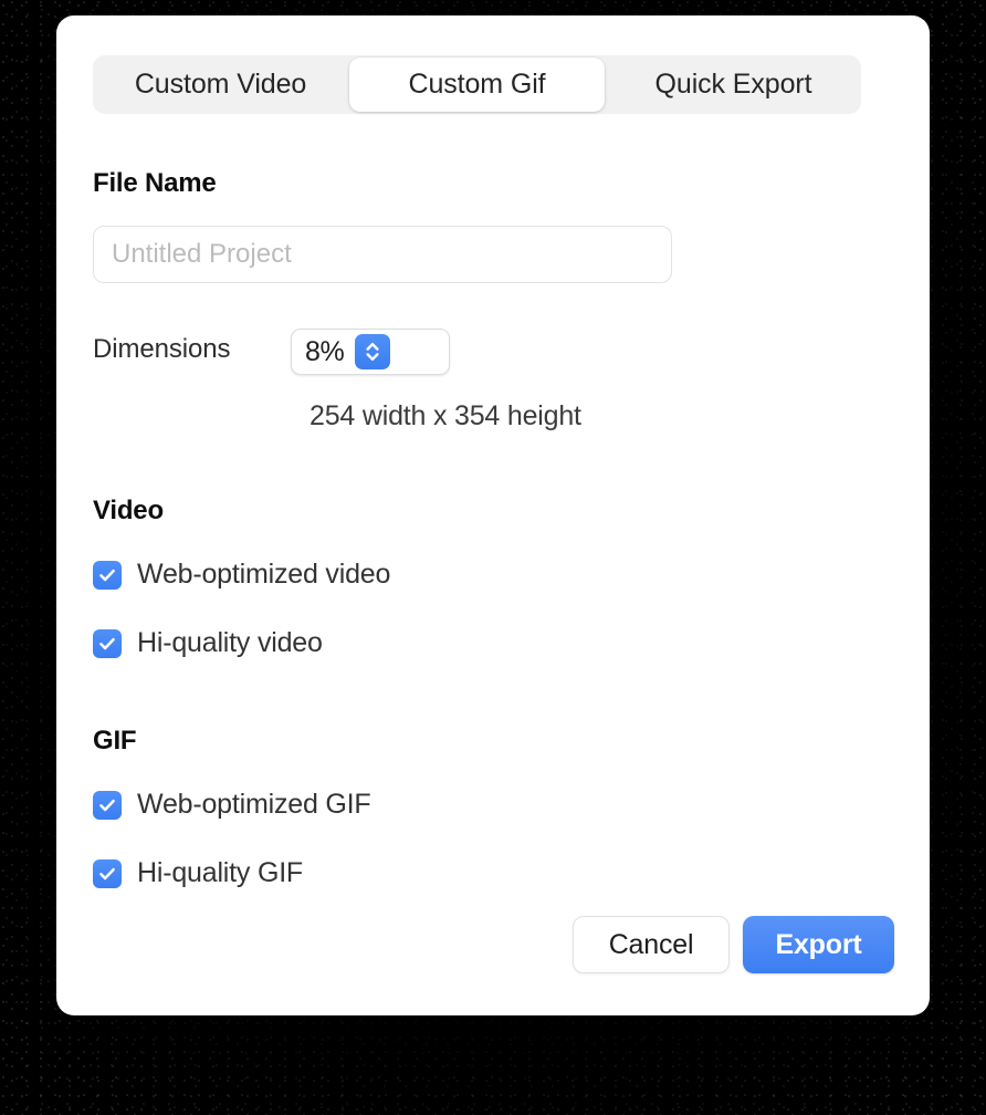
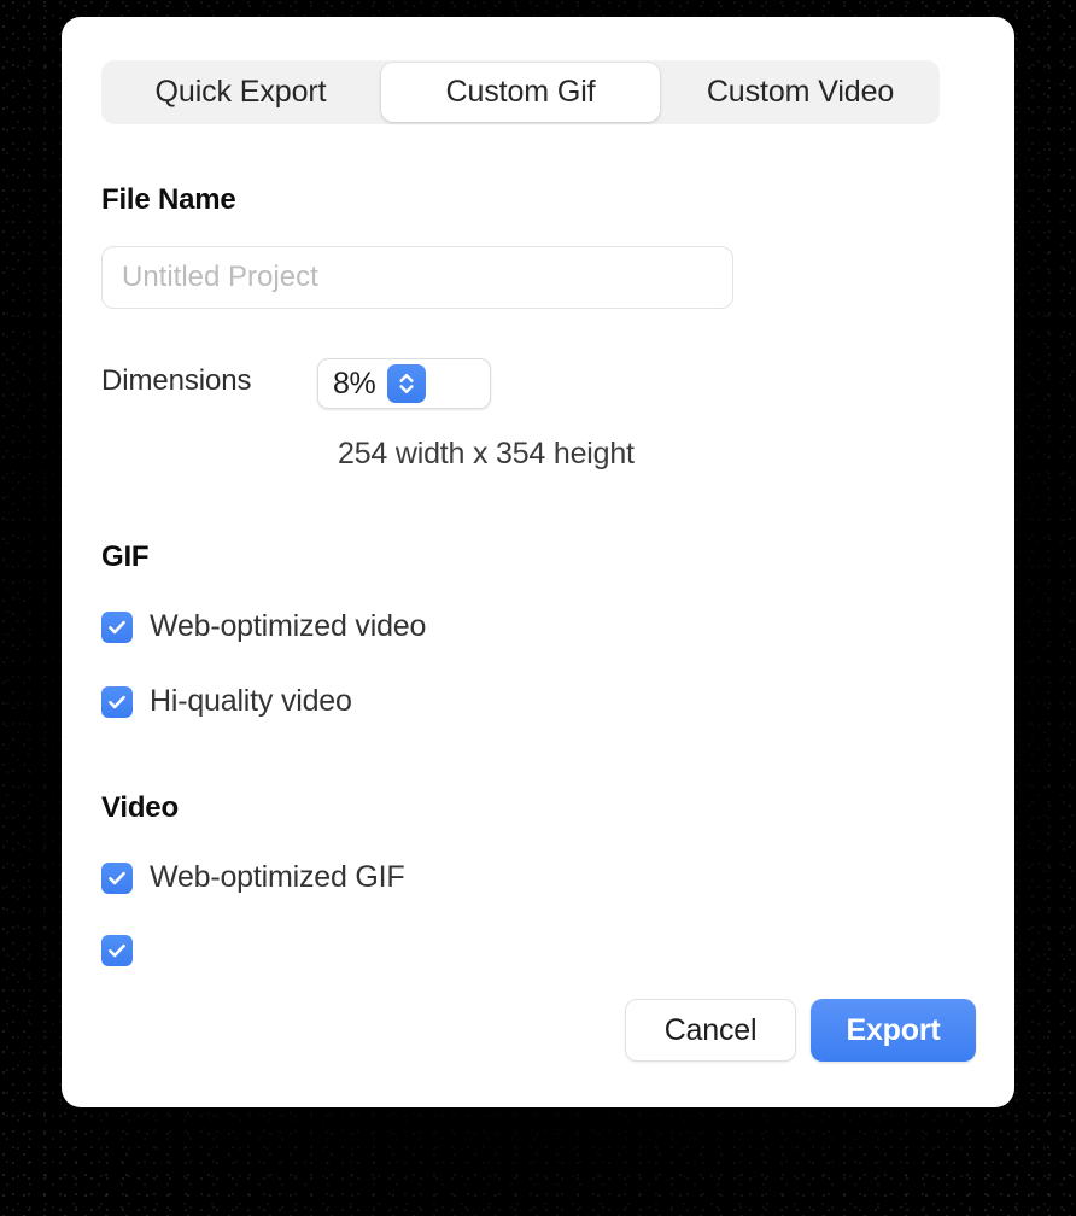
- Custom Video
+ Quick Export
  Custom Gif
- Quick Export
+ Custom Video
  File Name
  Untitled Project
  Dimensions
  8%
  254 width x 354 height
- Video
+ GIF
  Web-optimized video
  Hi-quality video
- GIF
+ Video
  Web-optimized GIF
- Hi-quality GIF
  Cancel
  Export
